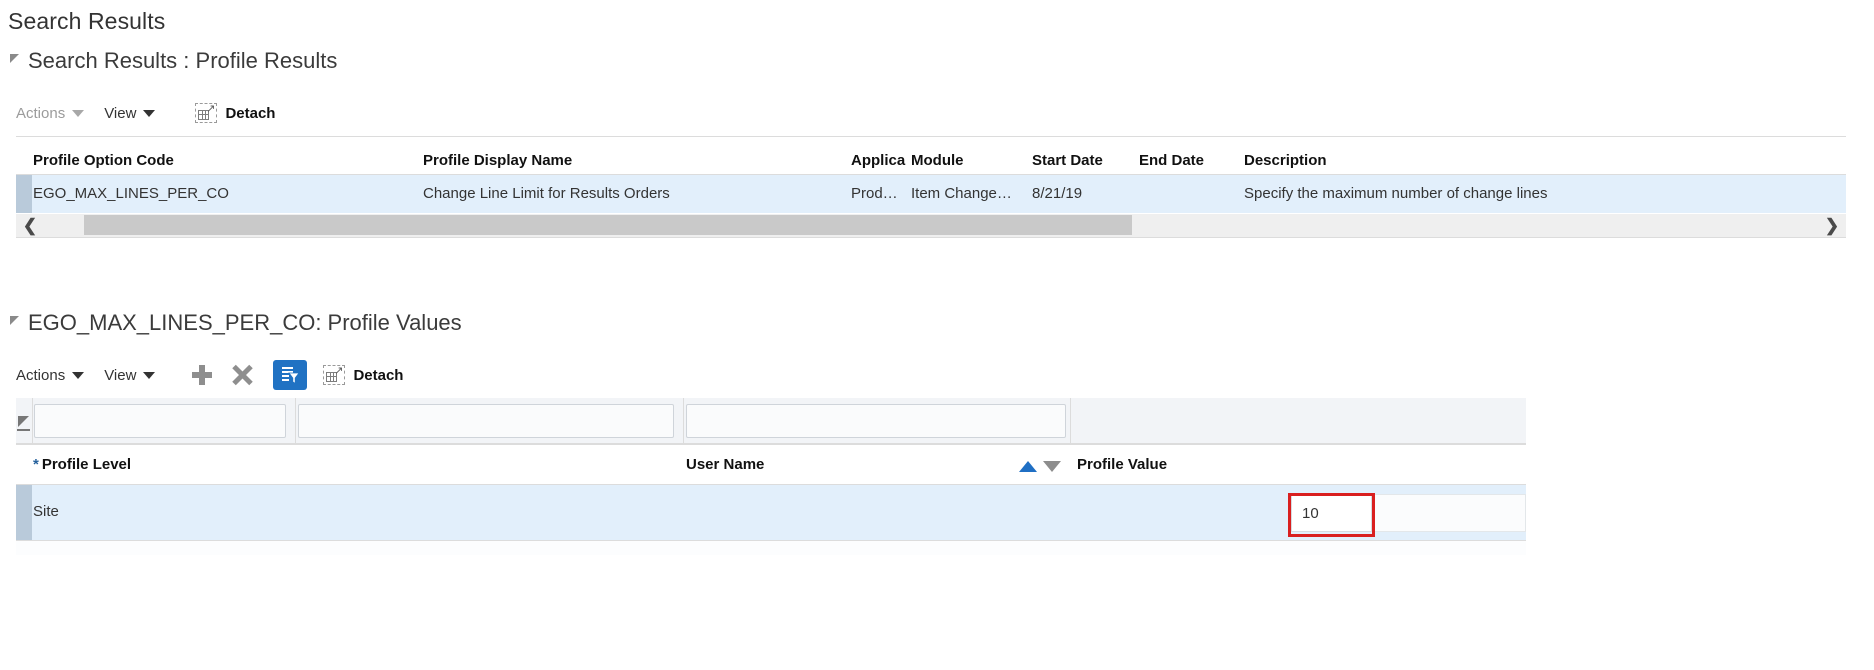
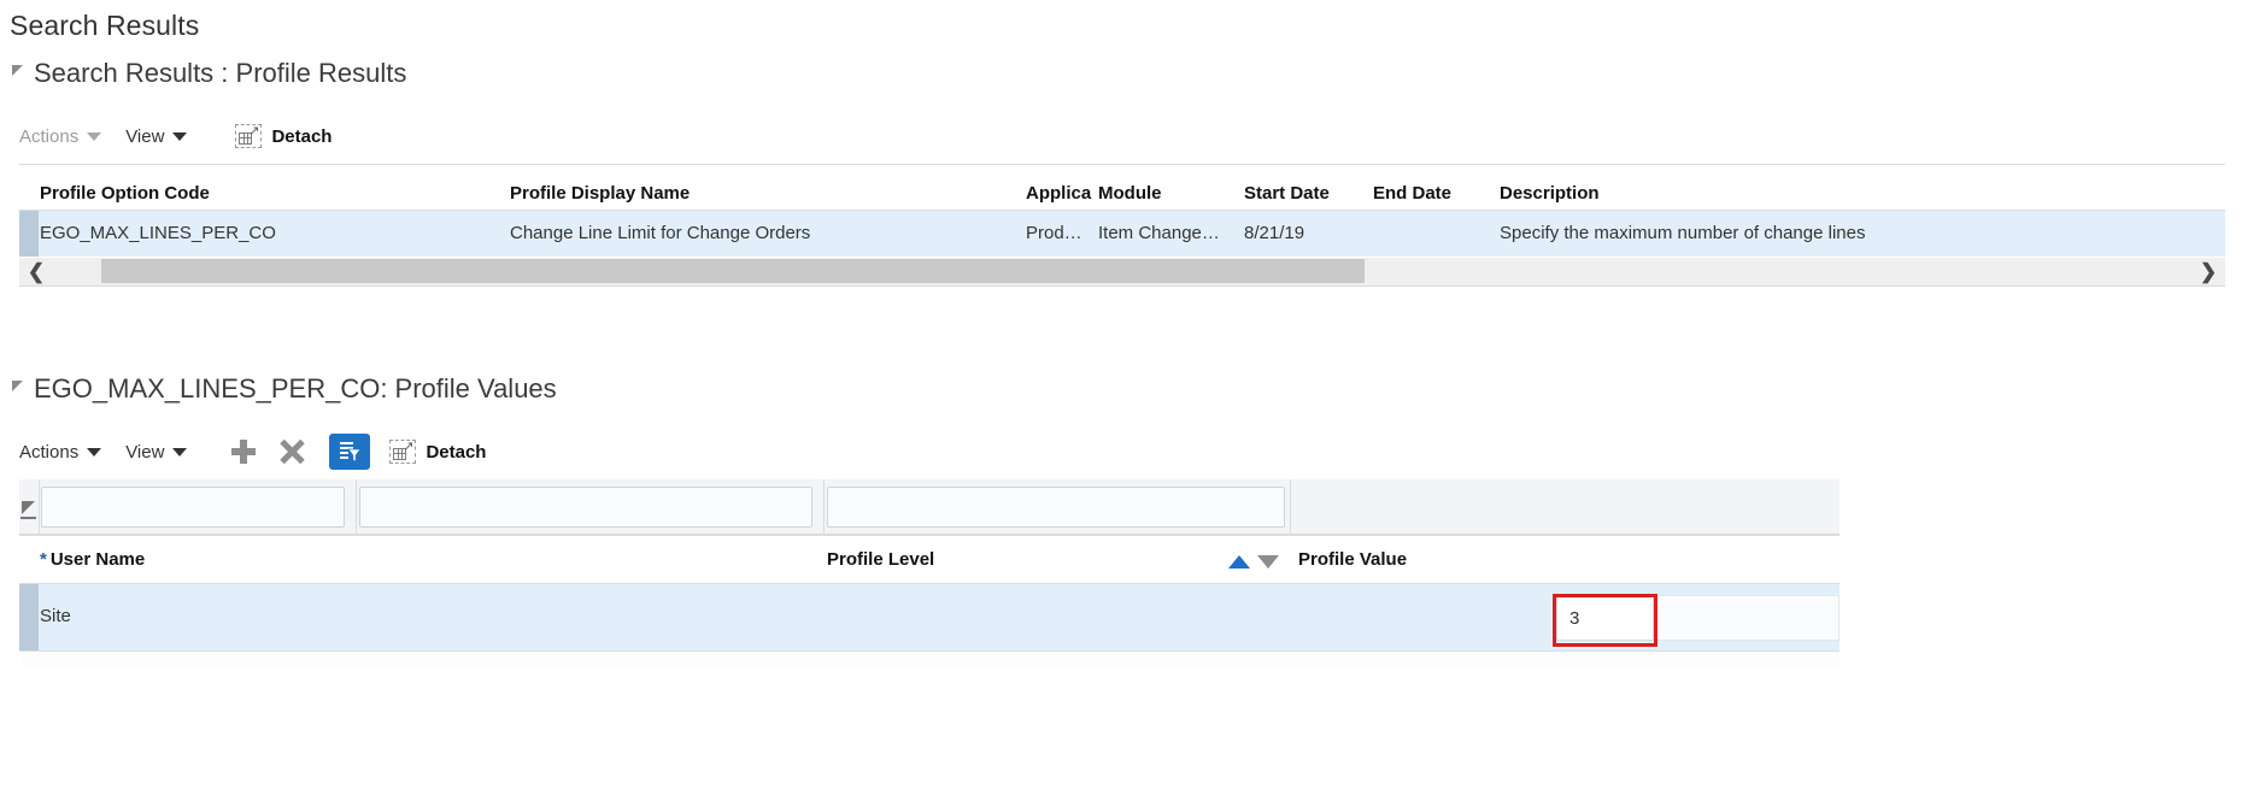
  Search Results
  Search Results : Profile Results
  Actions
  View
  ↗
  Detach
  Profile Option Code
  Profile Display Name
  Applica
  Module
  Start Date
  End Date
  Description
  EGO_MAX_LINES_PER_CO
- Change Line Limit for Results Orders
+ Change Line Limit for Change Orders
  Prod…
  Item Change…
  8/21/19
  Specify the maximum number of change lines
  ❮
  ❯
  EGO_MAX_LINES_PER_CO: Profile Values
  Actions
  View
  ↗
  Detach
- * Profile Level
+ * User Name
- User Name
+ Profile Level
  Profile Value
  Site
- 10
+ 3
